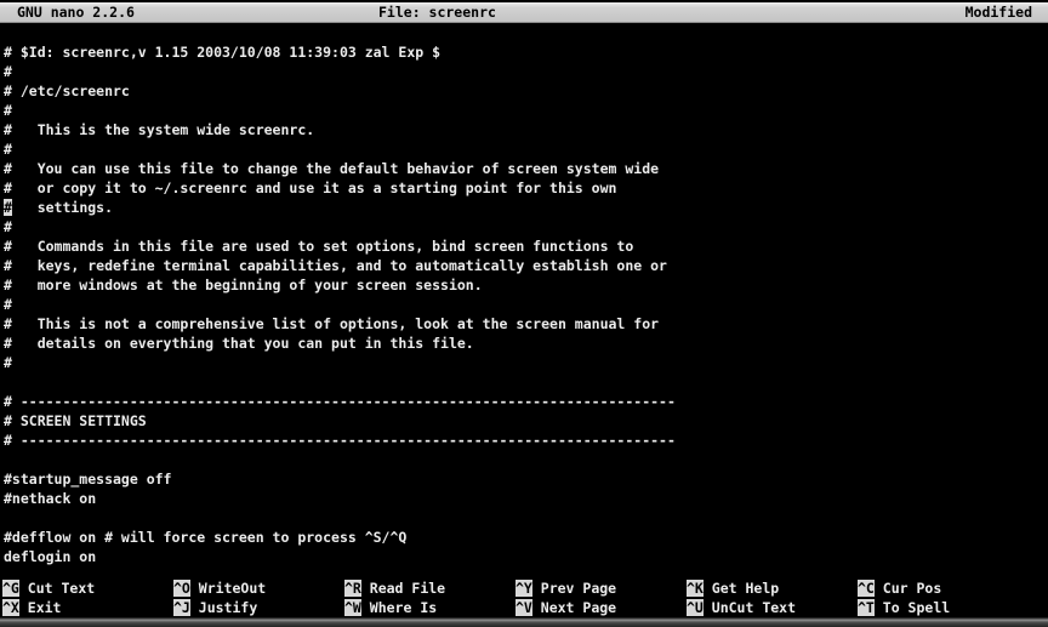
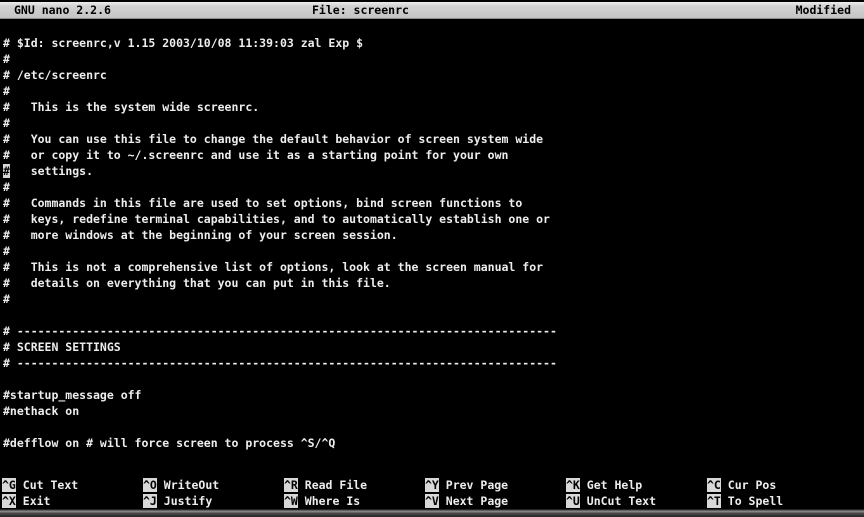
  GNU nano 2.2.6
  File: screenrc
  Modified
  # $Id: screenrc,v 1.15 2003/10/08 11:39:03 zal Exp $
  #
  # /etc/screenrc
  #
  # This is the system wide screenrc.
  #
  # You can use this file to change the default behavior of screen system wide
- # or copy it to ~/.screenrc and use it as a starting point for this own
+ # or copy it to ~/.screenrc and use it as a starting point for your own
  # settings.
  #
  # Commands in this file are used to set options, bind screen functions to
  # keys, redefine terminal capabilities, and to automatically establish one or
  # more windows at the beginning of your screen session.
  #
  # This is not a comprehensive list of options, look at the screen manual for
  # details on everything that you can put in this file.
  #
  # ------------------------------------------------------------------------------
  # SCREEN SETTINGS
  # ------------------------------------------------------------------------------
  #startup_message off
  #nethack on
  #defflow on # will force screen to process ^S/^Q
- deflogin on
  ^G Cut Text
  ^O WriteOut
  ^R Read File
  ^Y Prev Page
  ^K Get Help
  ^C Cur Pos
  ^X Exit
  ^J Justify
  ^W Where Is
  ^V Next Page
  ^U UnCut Text
  ^T To Spell
